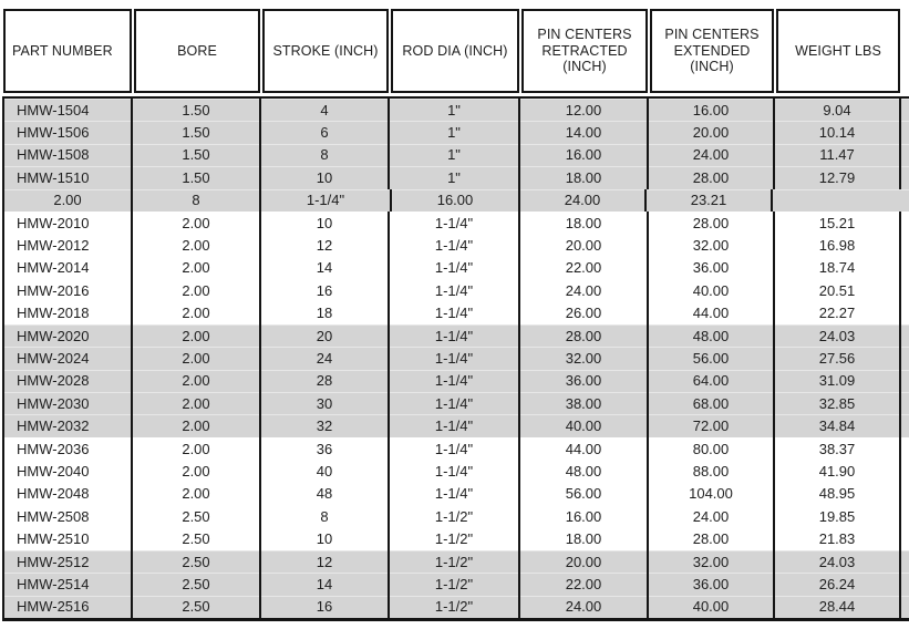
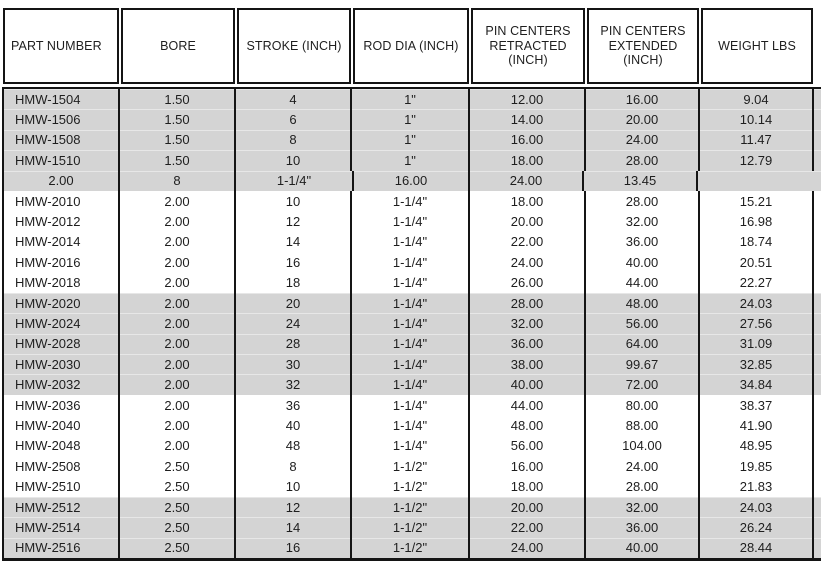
  PART NUMBER
  BORE
  STROKE (INCH)
  ROD DIA (INCH)
  PIN CENTERS RETRACTED (INCH)
  PIN CENTERS EXTENDED (INCH)
  WEIGHT LBS
  HMW-1504
  1.50
  4
  1"
  12.00
  16.00
  9.04
  HMW-1506
  1.50
  6
  1"
  14.00
  20.00
  10.14
  HMW-1508
  1.50
  8
  1"
  16.00
  24.00
  11.47
  HMW-1510
  1.50
  10
  1"
  18.00
  28.00
  12.79
  2.00
  8
  1-1/4"
  16.00
  24.00
- 23.21
+ 13.45
  HMW-2010
  2.00
  10
  1-1/4"
  18.00
  28.00
  15.21
  HMW-2012
  2.00
  12
  1-1/4"
  20.00
  32.00
  16.98
  HMW-2014
  2.00
  14
  1-1/4"
  22.00
  36.00
  18.74
  HMW-2016
  2.00
  16
  1-1/4"
  24.00
  40.00
  20.51
  HMW-2018
  2.00
  18
  1-1/4"
  26.00
  44.00
  22.27
  HMW-2020
  2.00
  20
  1-1/4"
  28.00
  48.00
  24.03
  HMW-2024
  2.00
  24
  1-1/4"
  32.00
  56.00
  27.56
  HMW-2028
  2.00
  28
  1-1/4"
  36.00
  64.00
  31.09
  HMW-2030
  2.00
  30
  1-1/4"
  38.00
- 68.00
+ 99.67
  32.85
  HMW-2032
  2.00
  32
  1-1/4"
  40.00
  72.00
  34.84
  HMW-2036
  2.00
  36
  1-1/4"
  44.00
  80.00
  38.37
  HMW-2040
  2.00
  40
  1-1/4"
  48.00
  88.00
  41.90
  HMW-2048
  2.00
  48
  1-1/4"
  56.00
  104.00
  48.95
  HMW-2508
  2.50
  8
  1-1/2"
  16.00
  24.00
  19.85
  HMW-2510
  2.50
  10
  1-1/2"
  18.00
  28.00
  21.83
  HMW-2512
  2.50
  12
  1-1/2"
  20.00
  32.00
  24.03
  HMW-2514
  2.50
  14
  1-1/2"
  22.00
  36.00
  26.24
  HMW-2516
  2.50
  16
  1-1/2"
  24.00
  40.00
  28.44
